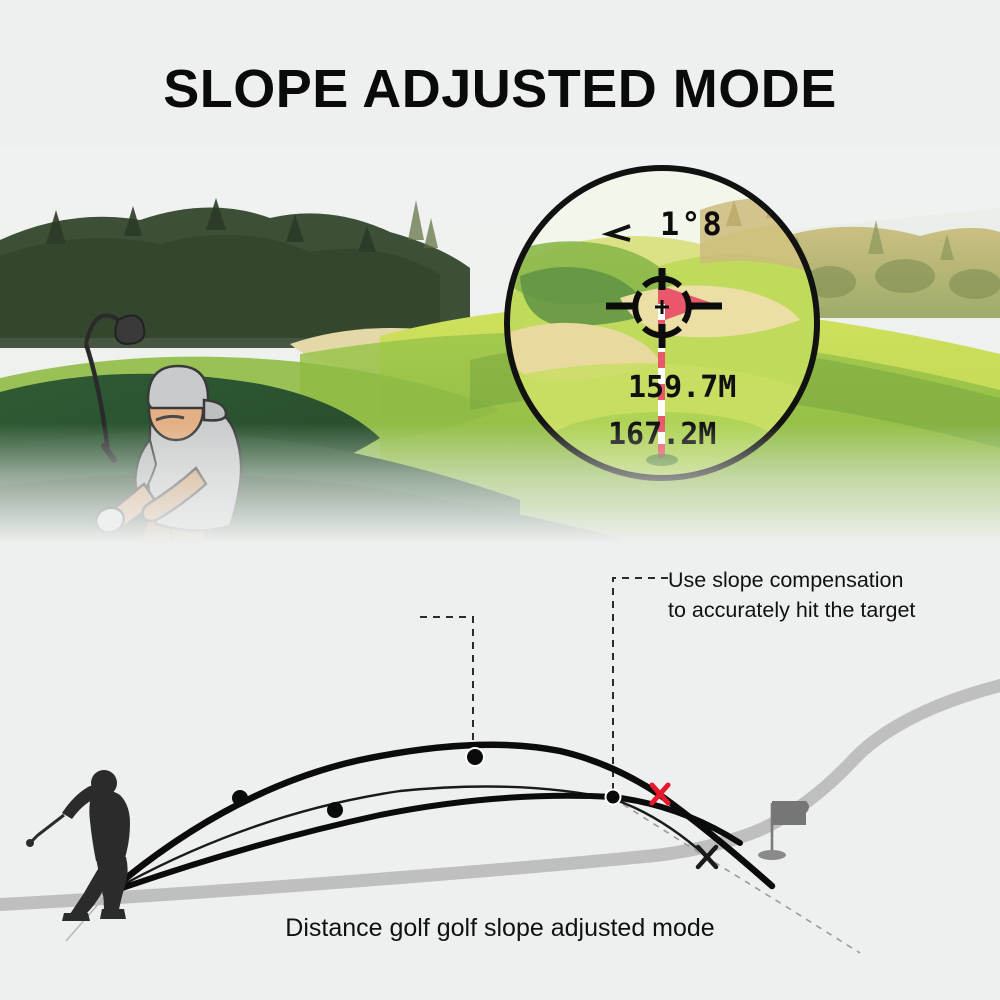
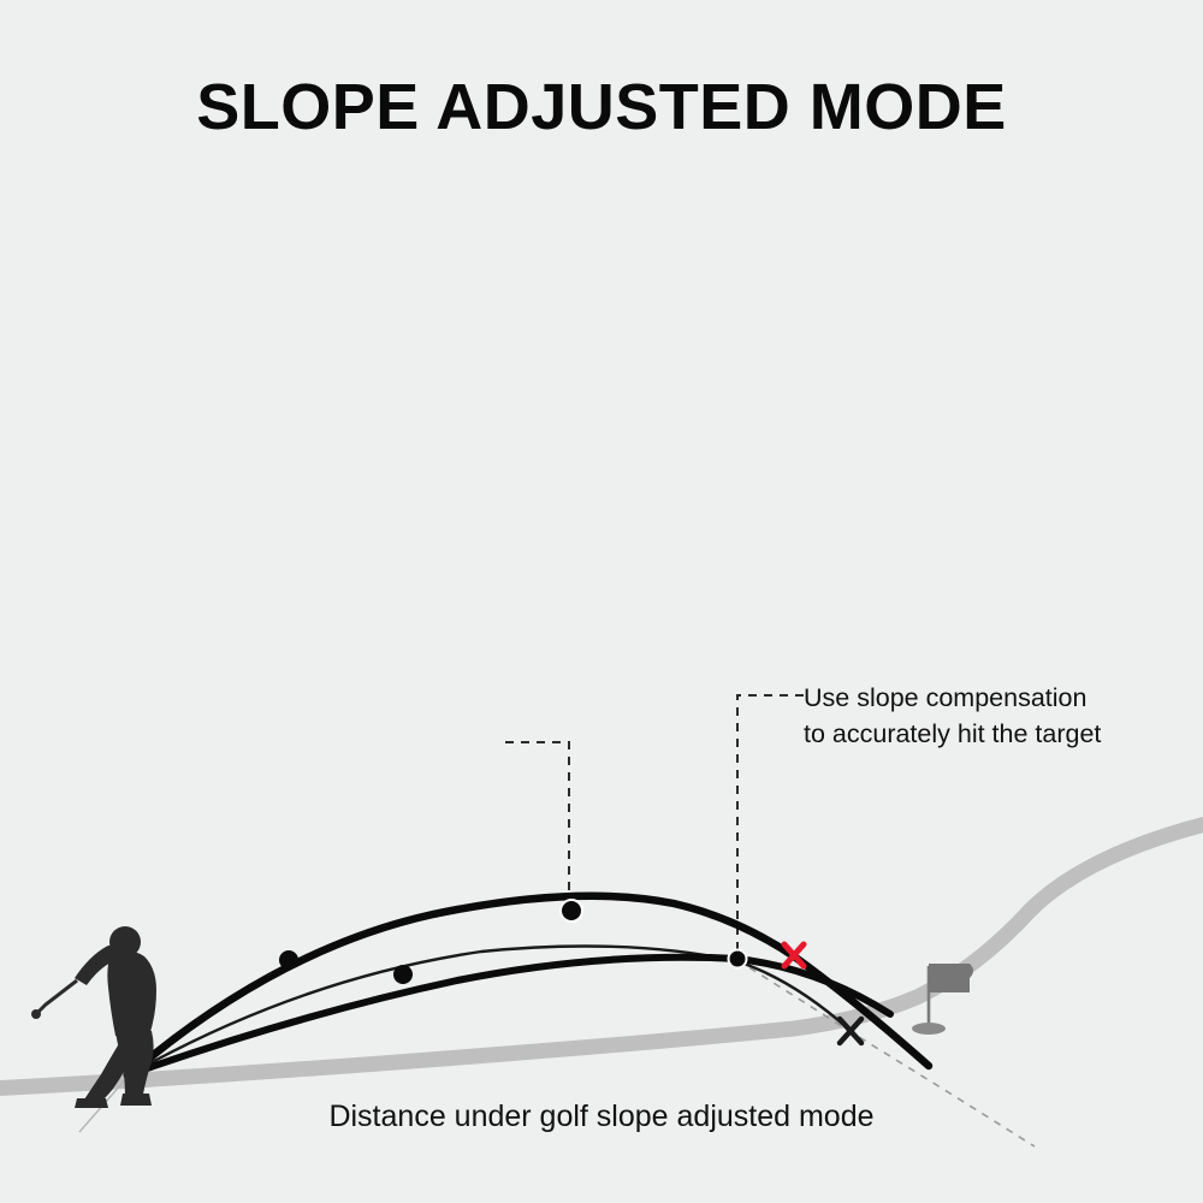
  SLOPE ADJUSTED MODE
- 1°8
- 159.7M
  Use slope compensation
  to accurately hit the target
- Distance golf golf slope adjusted mode
+ Distance under golf slope adjusted mode
